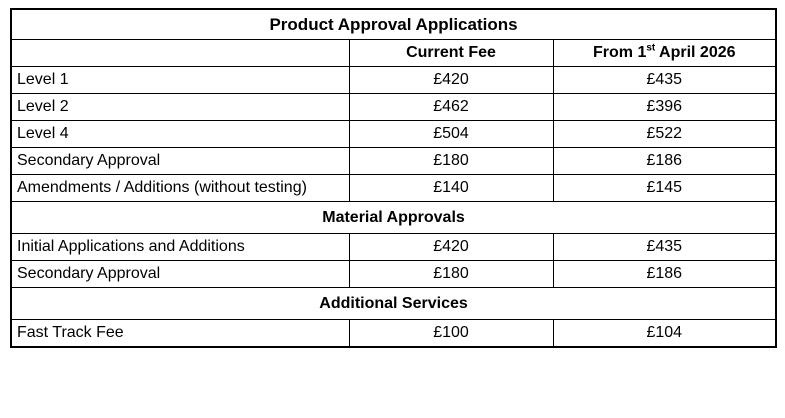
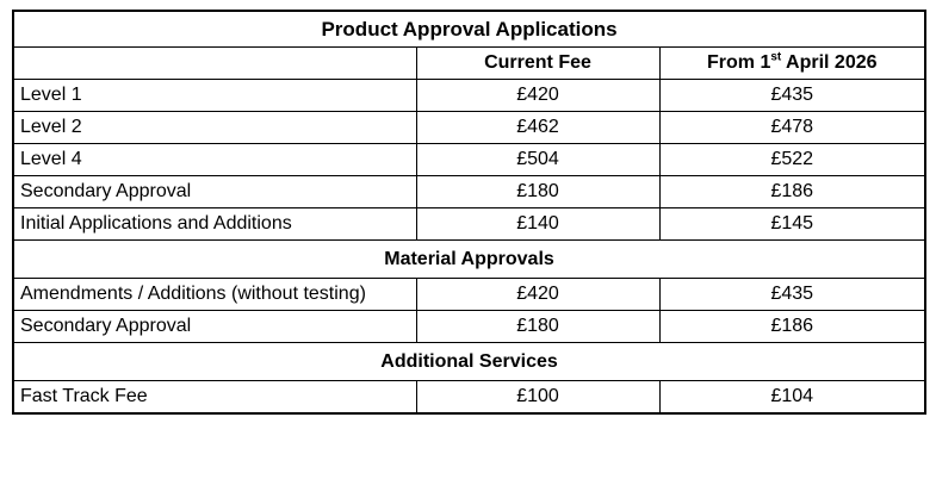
  Product Approval Applications
  	Current Fee	From 1st April 2026
  Level 1	£420	£435
- Level 2	£462	£396
+ Level 2	£462	£478
  Level 4	£504	£522
  Secondary Approval	£180	£186
- Amendments / Additions (without testing)	£140	£145
+ Initial Applications and Additions	£140	£145
  Material Approvals
- Initial Applications and Additions	£420	£435
+ Amendments / Additions (without testing)	£420	£435
  Secondary Approval	£180	£186
  Additional Services
  Fast Track Fee	£100	£104
